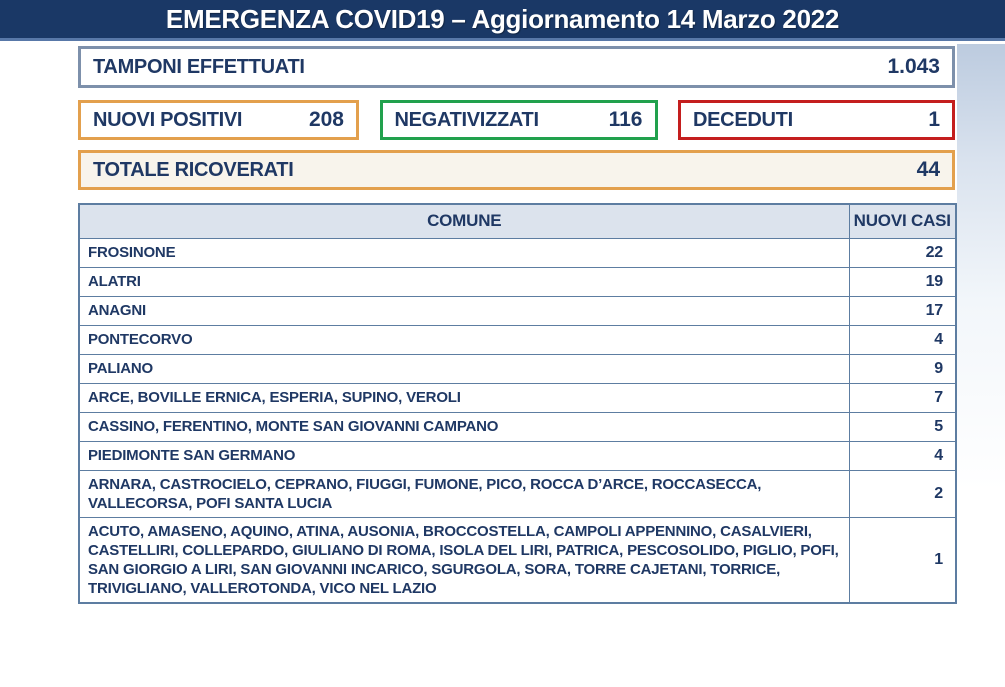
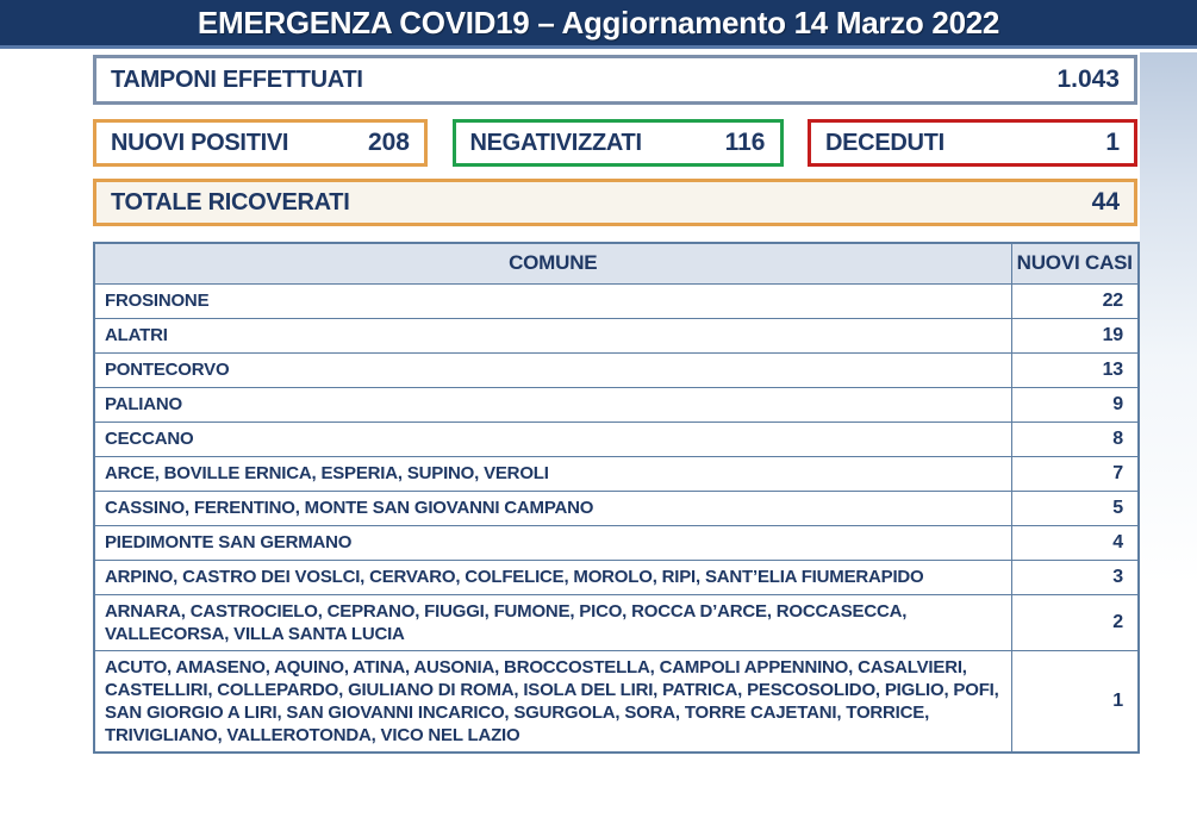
  EMERGENZA COVID19 – Aggiornamento 14 Marzo 2022
  TAMPONI EFFETTUATI
  1.043
  NUOVI POSITIVI
  208
  NEGATIVIZZATI
  116
  DECEDUTI
  1
  TOTALE RICOVERATI
  44
  COMUNE	NUOVI CASI
  FROSINONE	22
  ALATRI	19
- ANAGNI	17
- PONTECORVO	4
+ PONTECORVO	13
  PALIANO	9
+ CECCANO	8
  ARCE, BOVILLE ERNICA, ESPERIA, SUPINO, VEROLI	7
  CASSINO, FERENTINO, MONTE SAN GIOVANNI CAMPANO	5
  PIEDIMONTE SAN GERMANO	4
+ ARPINO, CASTRO DEI VOSLCI, CERVARO, COLFELICE, MOROLO, RIPI, SANT’ELIA FIUMERAPIDO	3
- ARNARA, CASTROCIELO, CEPRANO, FIUGGI, FUMONE, PICO, ROCCA D’ARCE, ROCCASECCA, VALLECORSA, POFI SANTA LUCIA	2
+ ARNARA, CASTROCIELO, CEPRANO, FIUGGI, FUMONE, PICO, ROCCA D’ARCE, ROCCASECCA, VALLECORSA, VILLA SANTA LUCIA	2
  ACUTO, AMASENO, AQUINO, ATINA, AUSONIA, BROCCOSTELLA, CAMPOLI APPENNINO, CASALVIERI, CASTELLIRI, COLLEPARDO, GIULIANO DI ROMA, ISOLA DEL LIRI, PATRICA, PESCOSOLIDO, PIGLIO, POFI, SAN GIORGIO A LIRI, SAN GIOVANNI INCARICO, SGURGOLA, SORA, TORRE CAJETANI, TORRICE, TRIVIGLIANO, VALLEROTONDA, VICO NEL LAZIO	1
